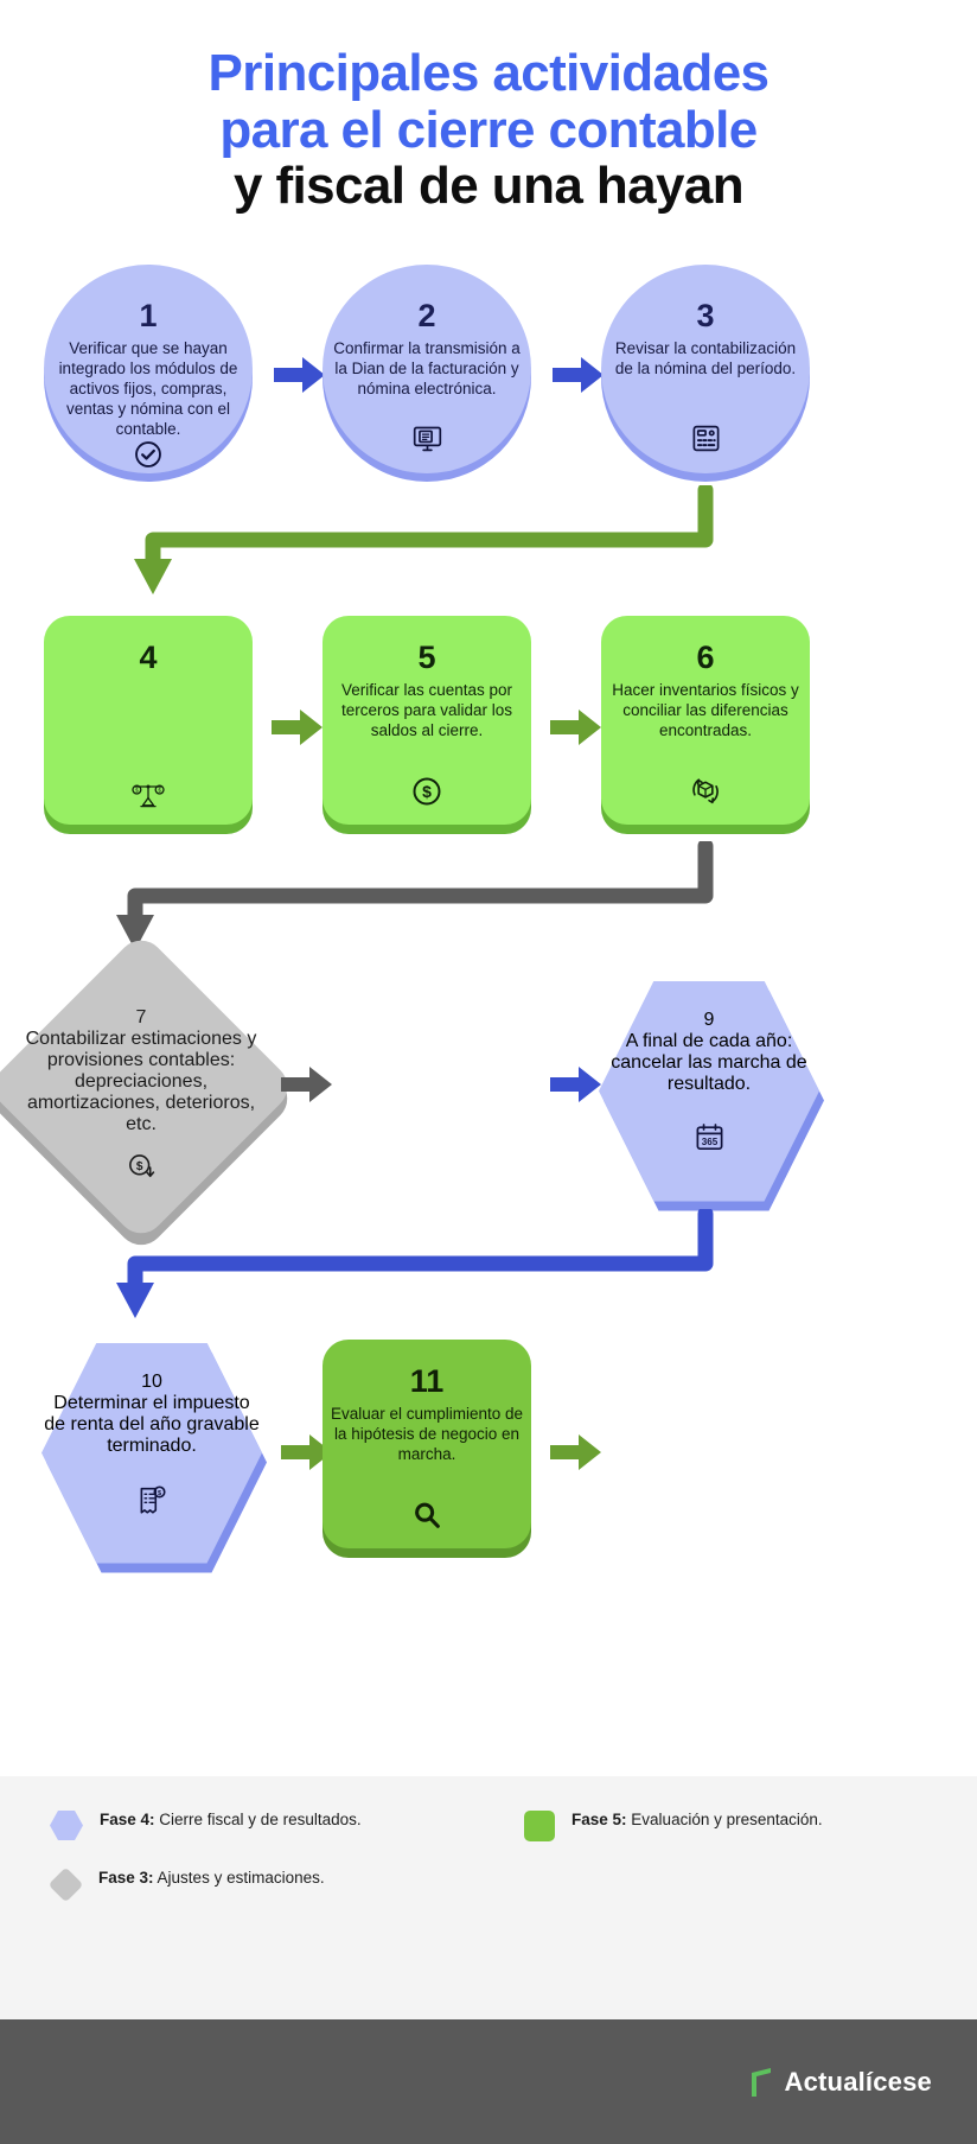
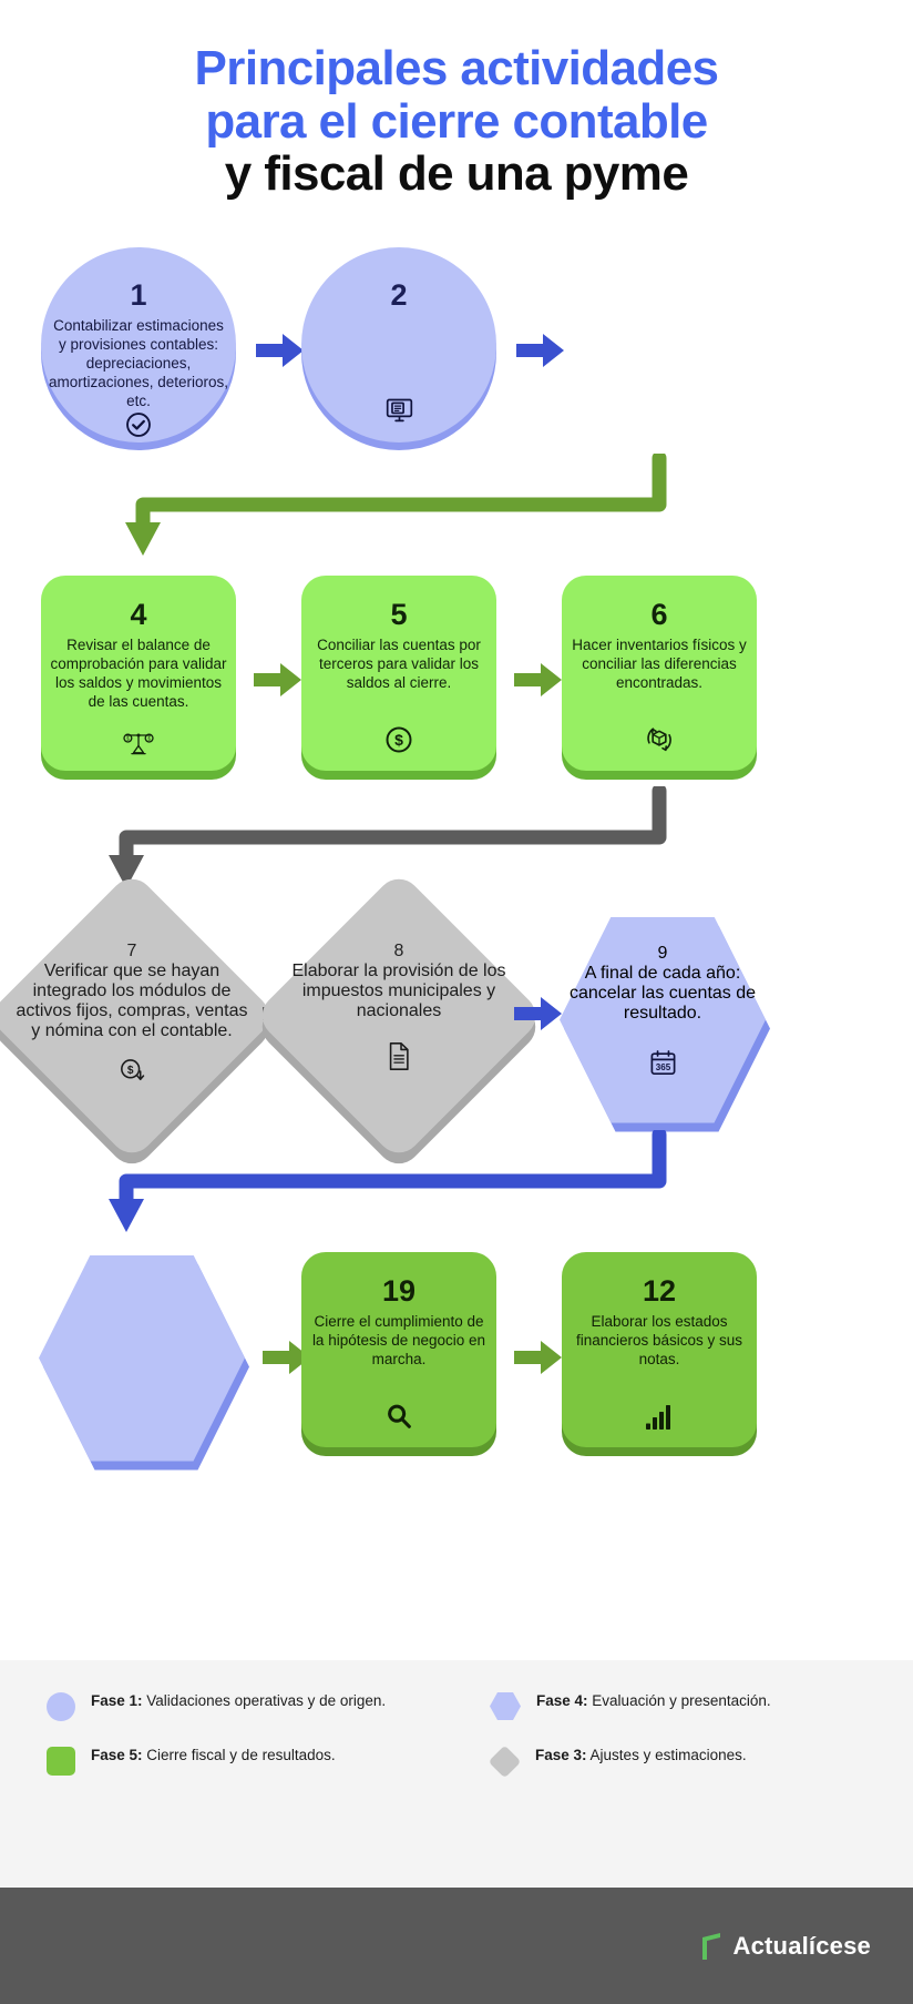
  Principales actividades
  para el cierre contable
- y fiscal de una hayan
+ y fiscal de una pyme
  1
- Verificar que se hayan integrado los módulos de activos fijos, compras, ventas y nómina con el contable.
+ Contabilizar estimaciones y provisiones contables: depreciaciones, amortizaciones, deterioros, etc.
  2
- Confirmar la transmisión a la Dian de la facturación y nómina electrónica.
- 3
- Revisar la contabilización de la nómina del período.
  4
+ Revisar el balance de comprobación para validar los saldos y movimientos de las cuentas.
  5
- Verificar las cuentas por terceros para validar los saldos al cierre.
+ Conciliar las cuentas por terceros para validar los saldos al cierre.
  $
  6
  Hacer inventarios físicos y conciliar las diferencias encontradas.
  7
- Contabilizar estimaciones y provisiones contables: depreciaciones, amortizaciones, deterioros, etc.
+ Verificar que se hayan integrado los módulos de activos fijos, compras, ventas y nómina con el contable.
  $
+ 8
+ Elaborar la provisión de los impuestos municipales y nacionales
  9
- A final de cada año: cancelar las marcha de resultado.
+ A final de cada año: cancelar las cuentas de resultado.
  365
- 10
- Determinar el impuesto de renta del año gravable terminado.
- 11
+ 19
- Evaluar el cumplimiento de la hipótesis de negocio en marcha.
+ Cierre el cumplimiento de la hipótesis de negocio en marcha.
+ 12
+ Elaborar los estados financieros básicos y sus notas.
+ Fase 1: Validaciones operativas y de origen.
- Fase 4: Cierre fiscal y de resultados.
+ Fase 4: Evaluación y presentación.
- Fase 5: Evaluación y presentación.
+ Fase 5: Cierre fiscal y de resultados.
  Fase 3: Ajustes y estimaciones.
  Actualícese
